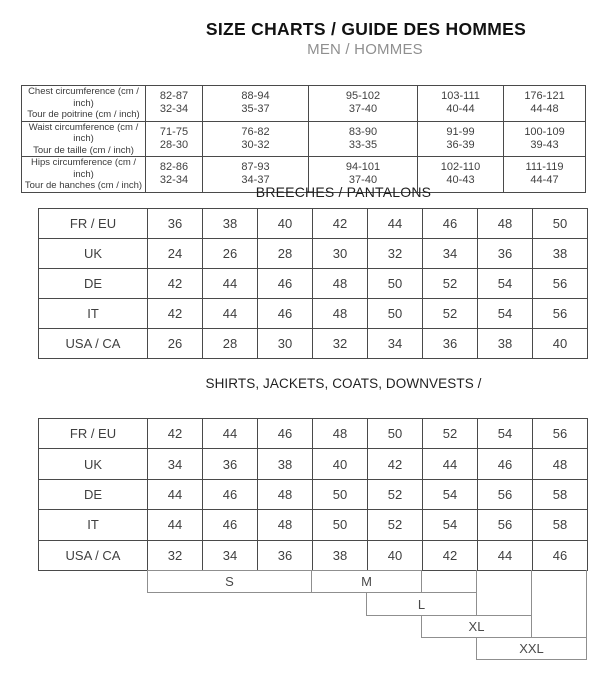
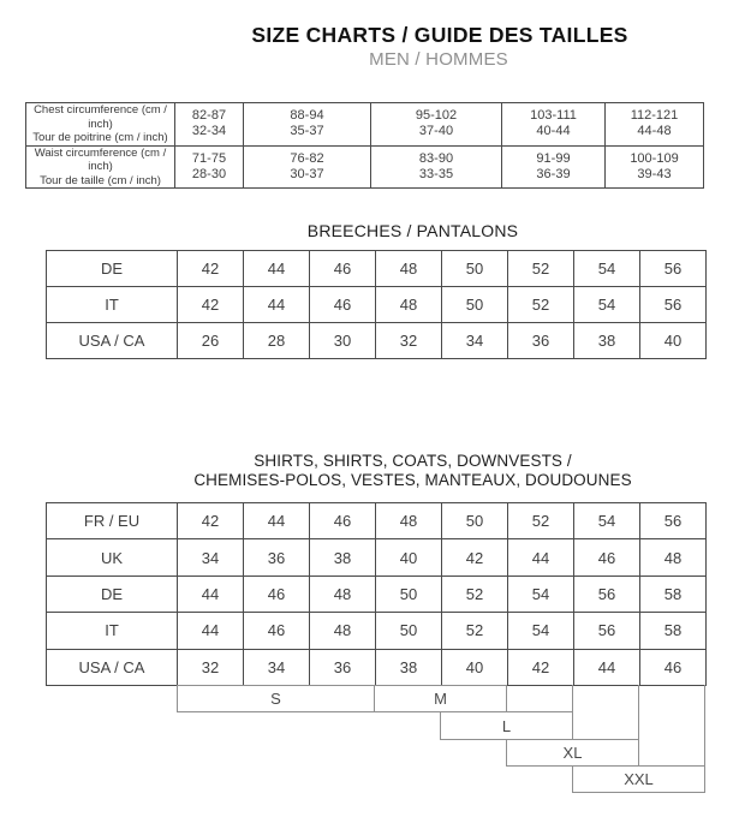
- SIZE CHARTS / GUIDE DES HOMMES
+ SIZE CHARTS / GUIDE DES TAILLES
  MEN / HOMMES
- Chest circumference (cm / inch) Tour de poitrine (cm / inch)	82-8732-34	88-9435-37	95-10237-40	103-11140-44	176-12144-48
+ Chest circumference (cm / inch) Tour de poitrine (cm / inch)	82-8732-34	88-9435-37	95-10237-40	103-11140-44	112-12144-48
- Waist circumference (cm / inch) Tour de taille (cm / inch)	71-7528-30	76-8230-32	83-9033-35	91-9936-39	100-10939-43
+ Waist circumference (cm / inch) Tour de taille (cm / inch)	71-7528-30	76-8230-37	83-9033-35	91-9936-39	100-10939-43
- Hips circumference (cm / inch) Tour de hanches (cm / inch)	82-8632-34	87-9334-37	94-10137-40	102-11040-43	111-11944-47
  BREECHES / PANTALONS
- FR / EU	36	38	40	42	44	46	48	50
- UK	24	26	28	30	32	34	36	38
  DE	42	44	46	48	50	52	54	56
  IT	42	44	46	48	50	52	54	56
  USA / CA	26	28	30	32	34	36	38	40
- SHIRTS, JACKETS, COATS, DOWNVESTS /
+ SHIRTS, SHIRTS, COATS, DOWNVESTS /
+ CHEMISES-POLOS, VESTES, MANTEAUX, DOUDOUNES
  FR / EU	42	44	46	48	50	52	54	56
  UK	34	36	38	40	42	44	46	48
  DE	44	46	48	50	52	54	56	58
  IT	44	46	48	50	52	54	56	58
  USA / CA	32	34	36	38	40	42	44	46
  S
  M
  L
  XL
  XXL
